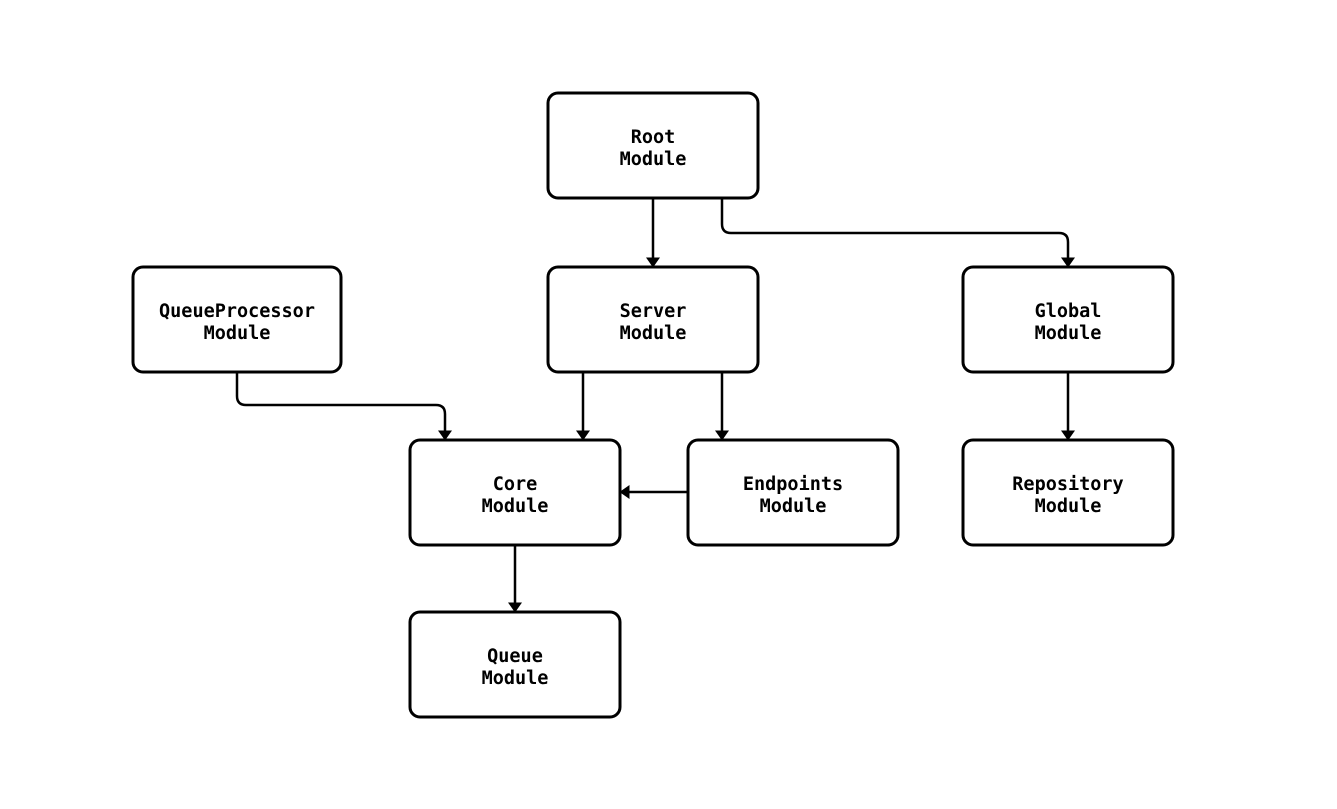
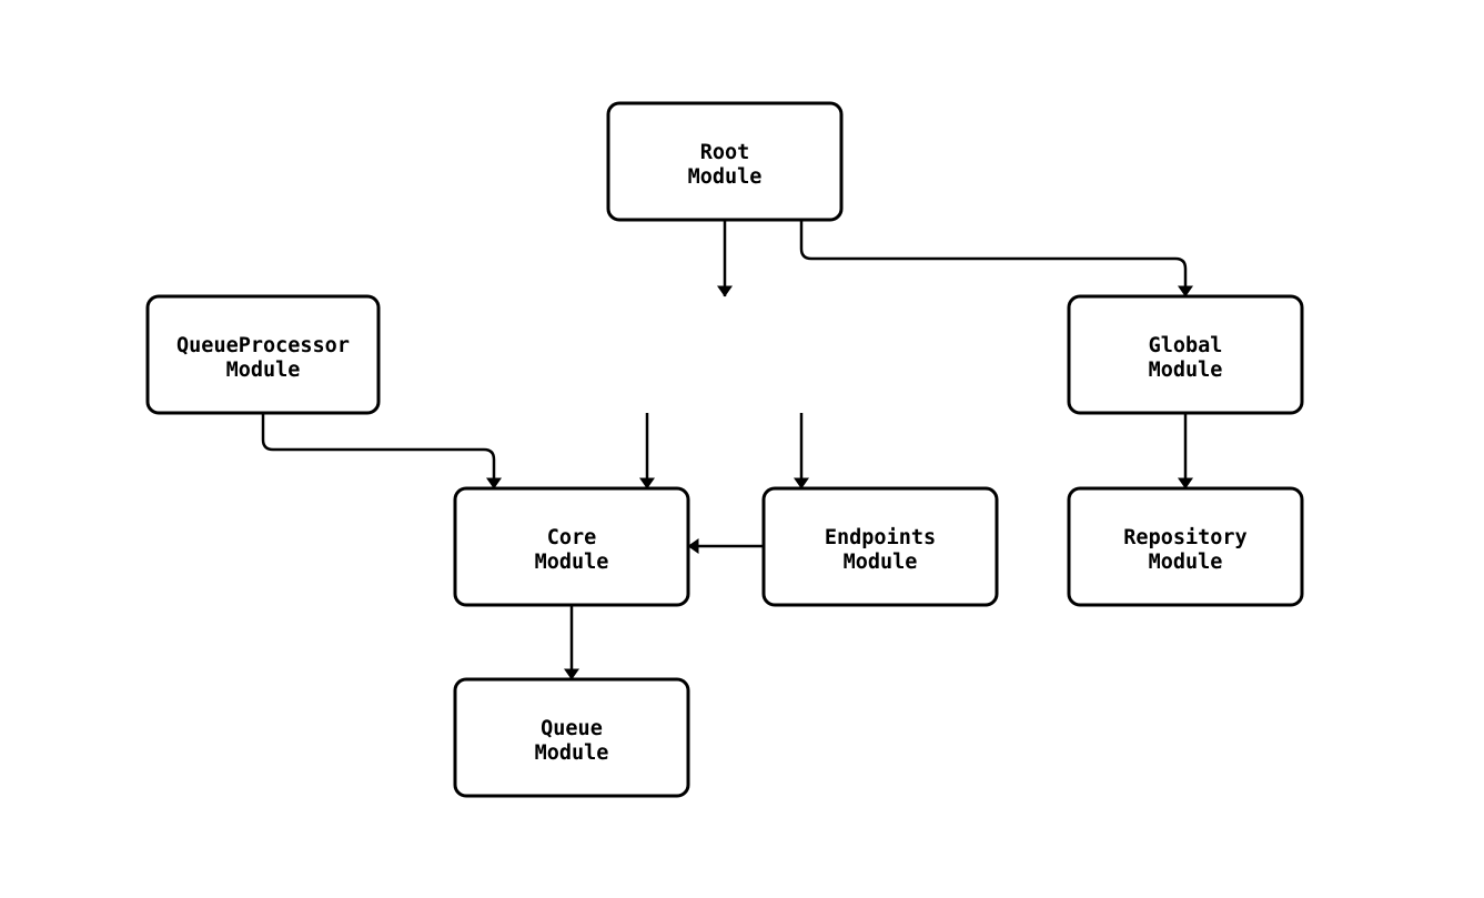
  Root Module
  QueueProcessor Module
- Server Module
  Global Module
  Core Module
  Endpoints Module
  Repository Module
  Queue Module
